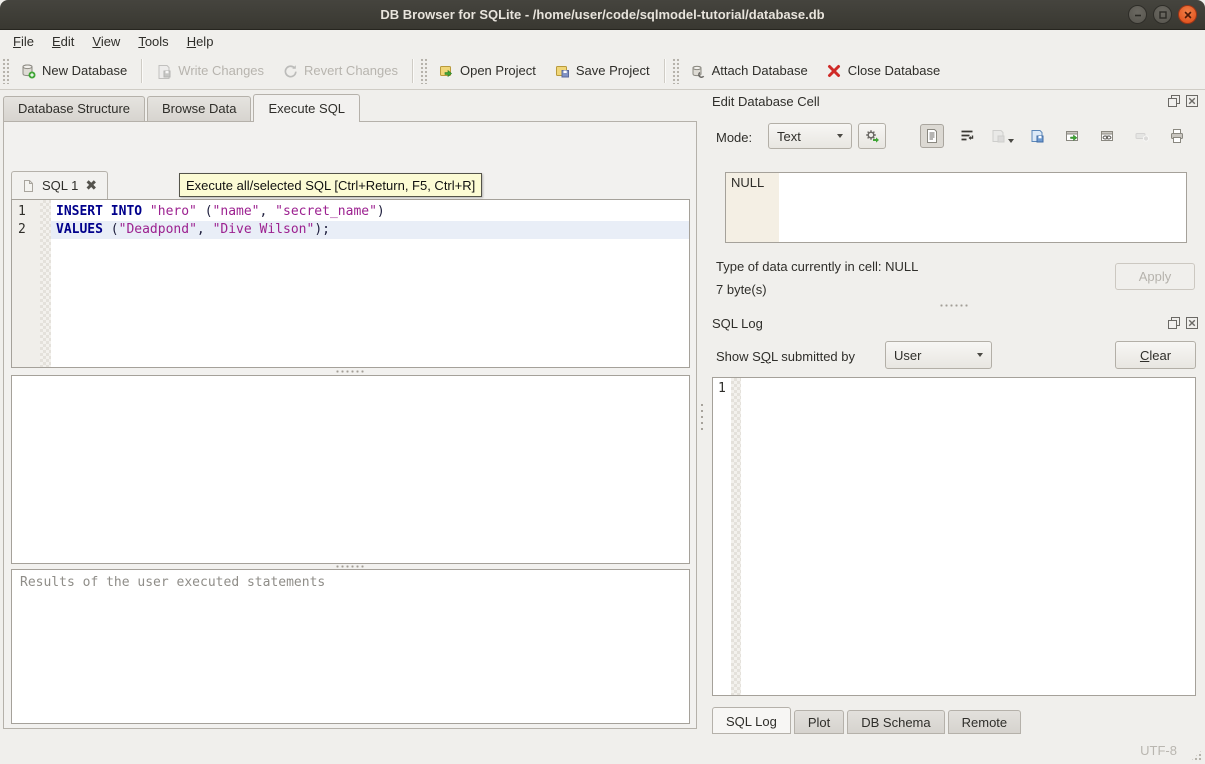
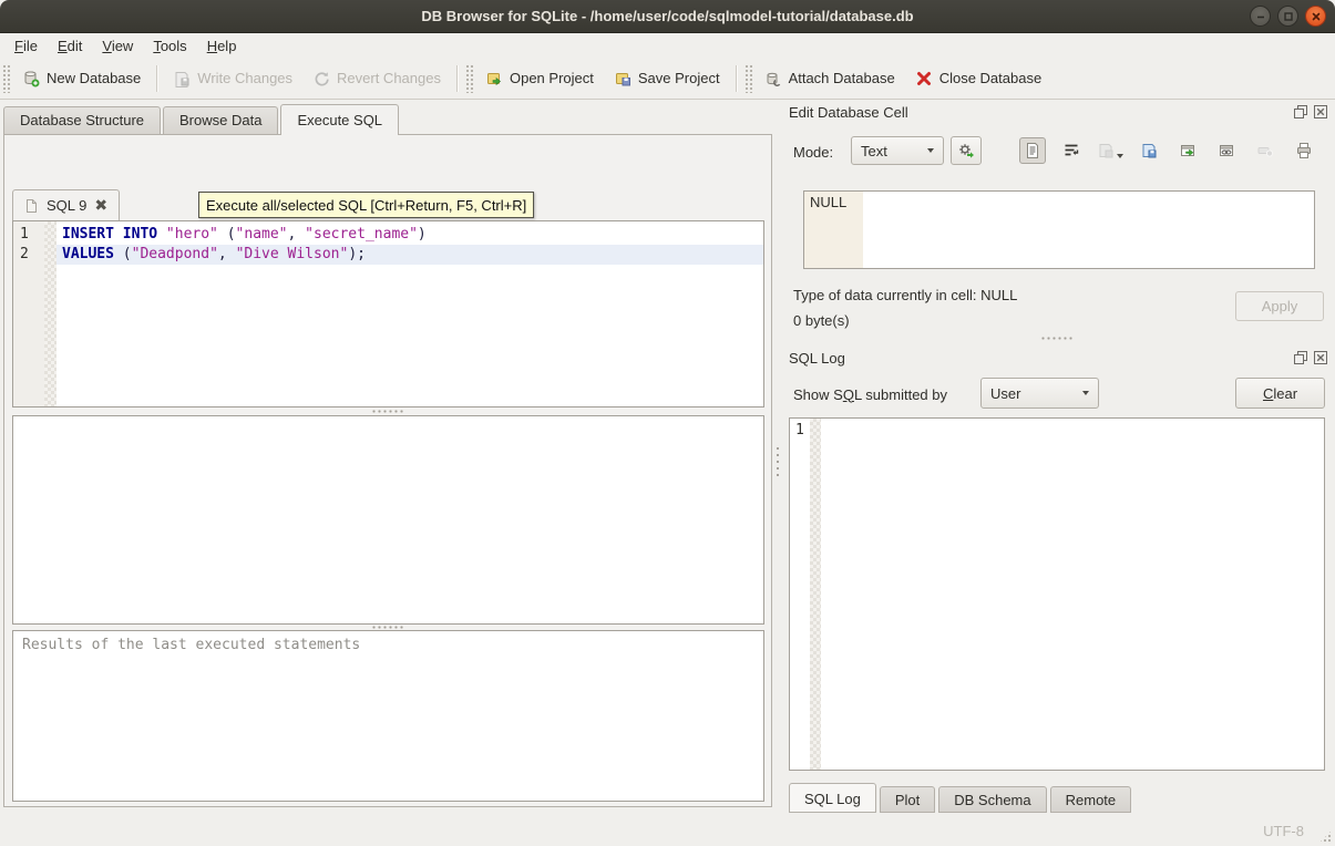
  DB Browser for SQLite - /home/user/code/sqlmodel-tutorial/database.db
  File
  Edit
  View
  Tools
  Help
  New Database
  Write Changes
  Revert Changes
  Open Project
  Save Project
  Attach Database
  Close Database
  Database Structure
  Browse Data
  Execute SQL
- SQL 1
+ SQL 9
  ✖
  Execute all/selected SQL [Ctrl+Return, F5, Ctrl+R]
  1
  2
  INSERT INTO "hero" ("name", "secret_name")
  VALUES ("Deadpond", "Dive Wilson");
- Results of the user executed statements
+ Results of the last executed statements
  Edit Database Cell
  Mode:
  Text
  NULL
  Type of data currently in cell: NULL
- 7 byte(s)
+ 0 byte(s)
  Apply
  SQL Log
  Show S
  Q
  L submitted by
  User
  Clear
  1
  SQL Log
  Plot
  DB Schema
  Remote
  UTF-8
